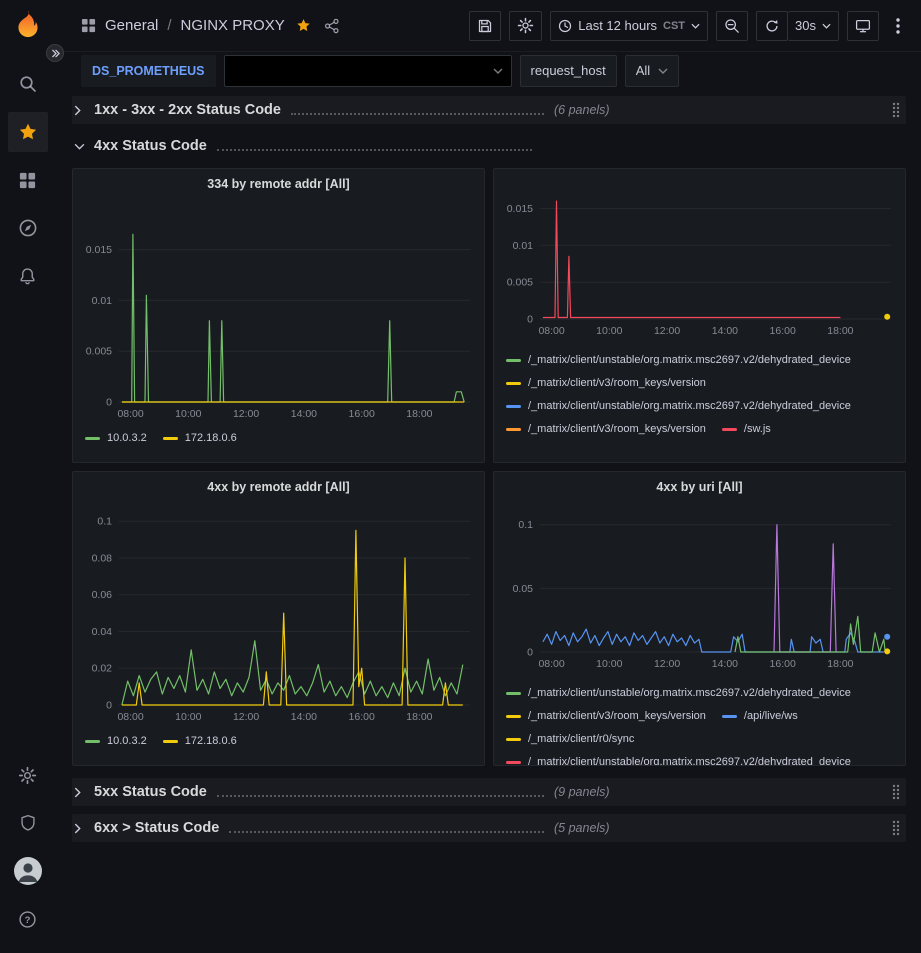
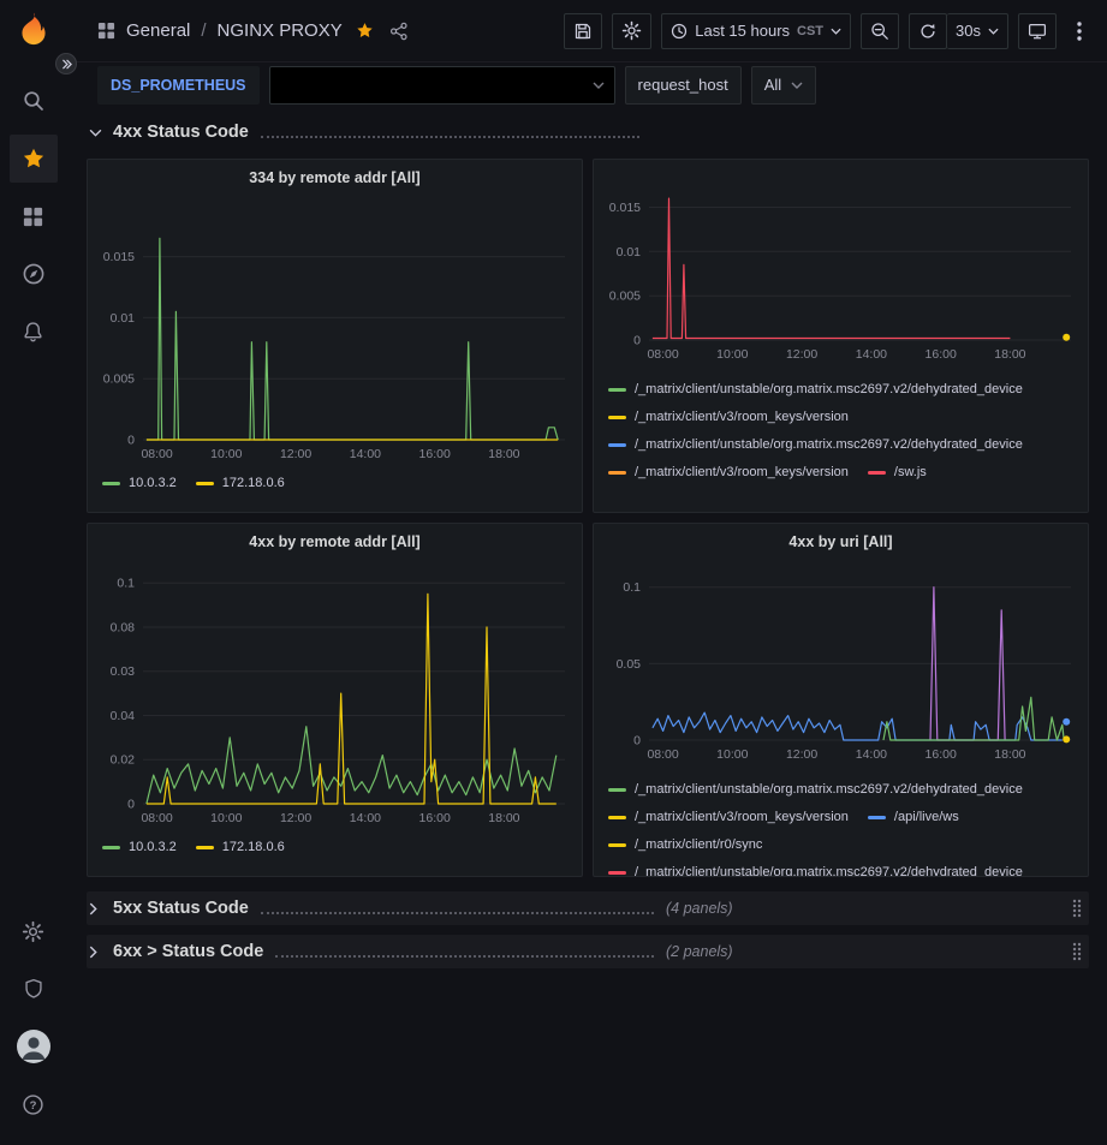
  ?
  General
  /
  NGINX PROXY
- Last 12 hours
+ Last 15 hours
  CST
  30s
  DS_PROMETHEUS
  request_host
  All
- 1xx - 3xx - 2xx Status Code
- (6 panels)
  4xx Status Code
  334 by remote addr [All]
  0
  0.005
  0.01
  0.015
  08:00
  10:00
  12:00
  14:00
  16:00
  18:00
  10.0.3.2
  172.18.0.6
  0
  0.005
  0.01
  0.015
  08:00
  10:00
  12:00
  14:00
  16:00
  18:00
  /_matrix/client/unstable/org.matrix.msc2697.v2/dehydrated_device
  /_matrix/client/v3/room_keys/version
  /_matrix/client/unstable/org.matrix.msc2697.v2/dehydrated_device
  /_matrix/client/v3/room_keys/version
  /sw.js
  4xx by remote addr [All]
  0
  0.02
  0.04
- 0.06
+ 0.03
  0.08
  0.1
  08:00
  10:00
  12:00
  14:00
  16:00
  18:00
  10.0.3.2
  172.18.0.6
  4xx by uri [All]
  0
  0.05
  0.1
  08:00
  10:00
  12:00
  14:00
  16:00
  18:00
  /_matrix/client/unstable/org.matrix.msc2697.v2/dehydrated_device
  /_matrix/client/v3/room_keys/version
  /api/live/ws
  /_matrix/client/r0/sync
  /_matrix/client/unstable/org.matrix.msc2697.v2/dehydrated_device
  5xx Status Code
- (9 panels)
+ (4 panels)
  6xx > Status Code
- (5 panels)
+ (2 panels)
